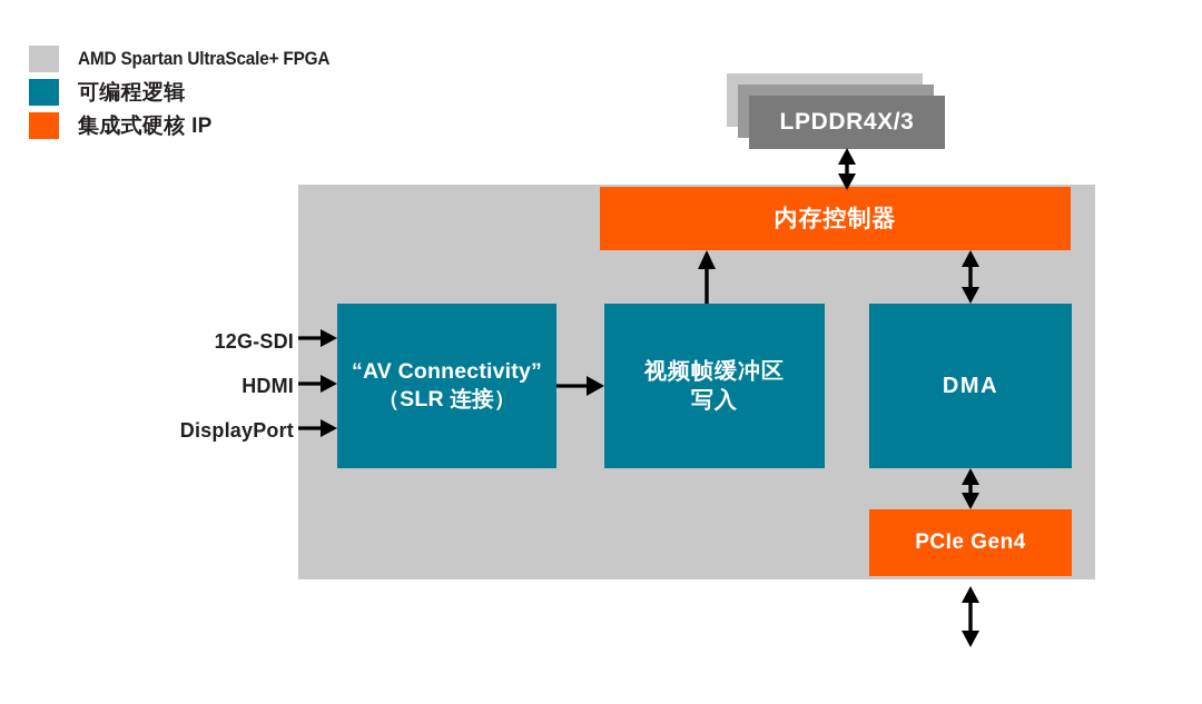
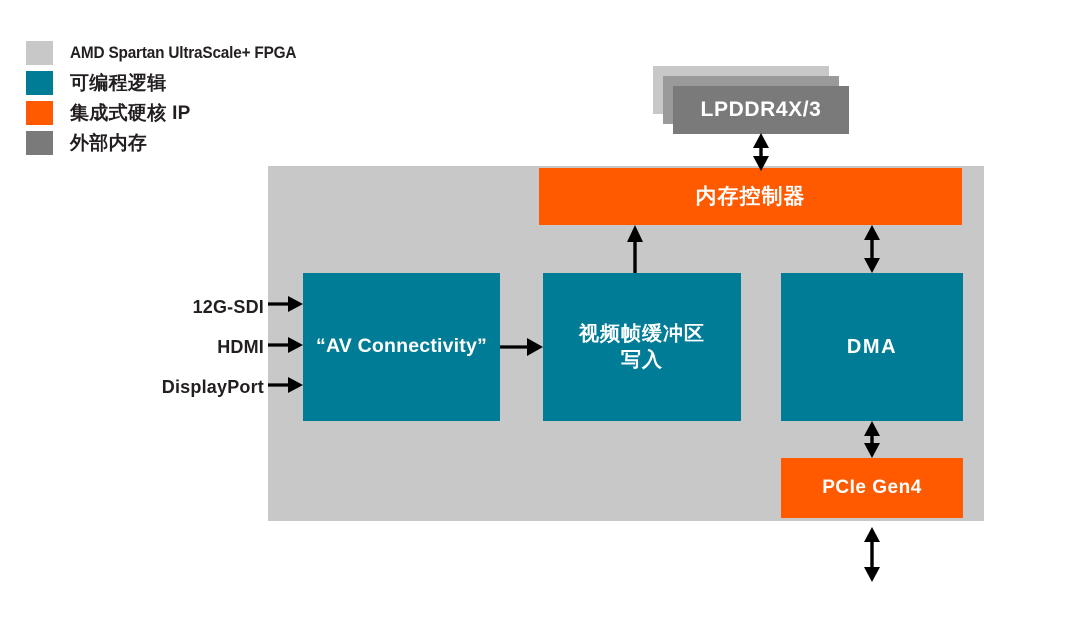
  AMD Spartan UltraScale+ FPGA
  可编程逻辑
  集成式硬核 IP
+ 外部内存
  LPDDR4X/3
  内存控制器
  “AV Connectivity”
- （SLR 连接）
  视频帧缓冲区
  写入
  DMA
  PCIe Gen4
  12G-SDI
  HDMI
  DisplayPort
